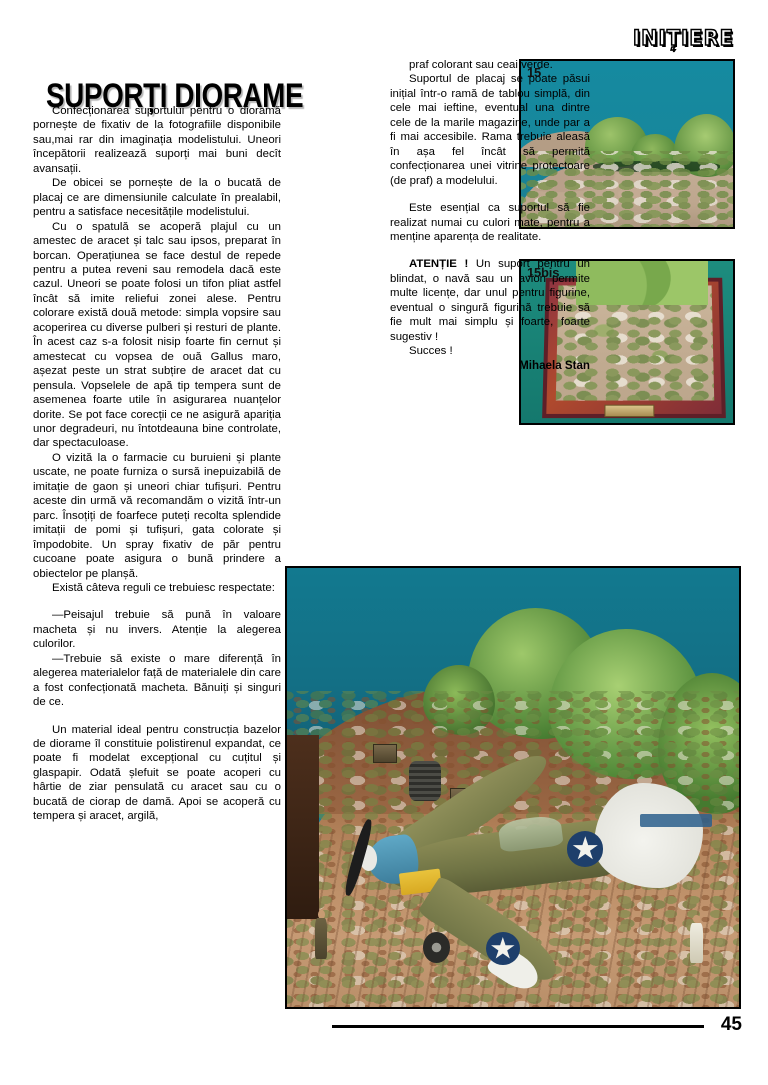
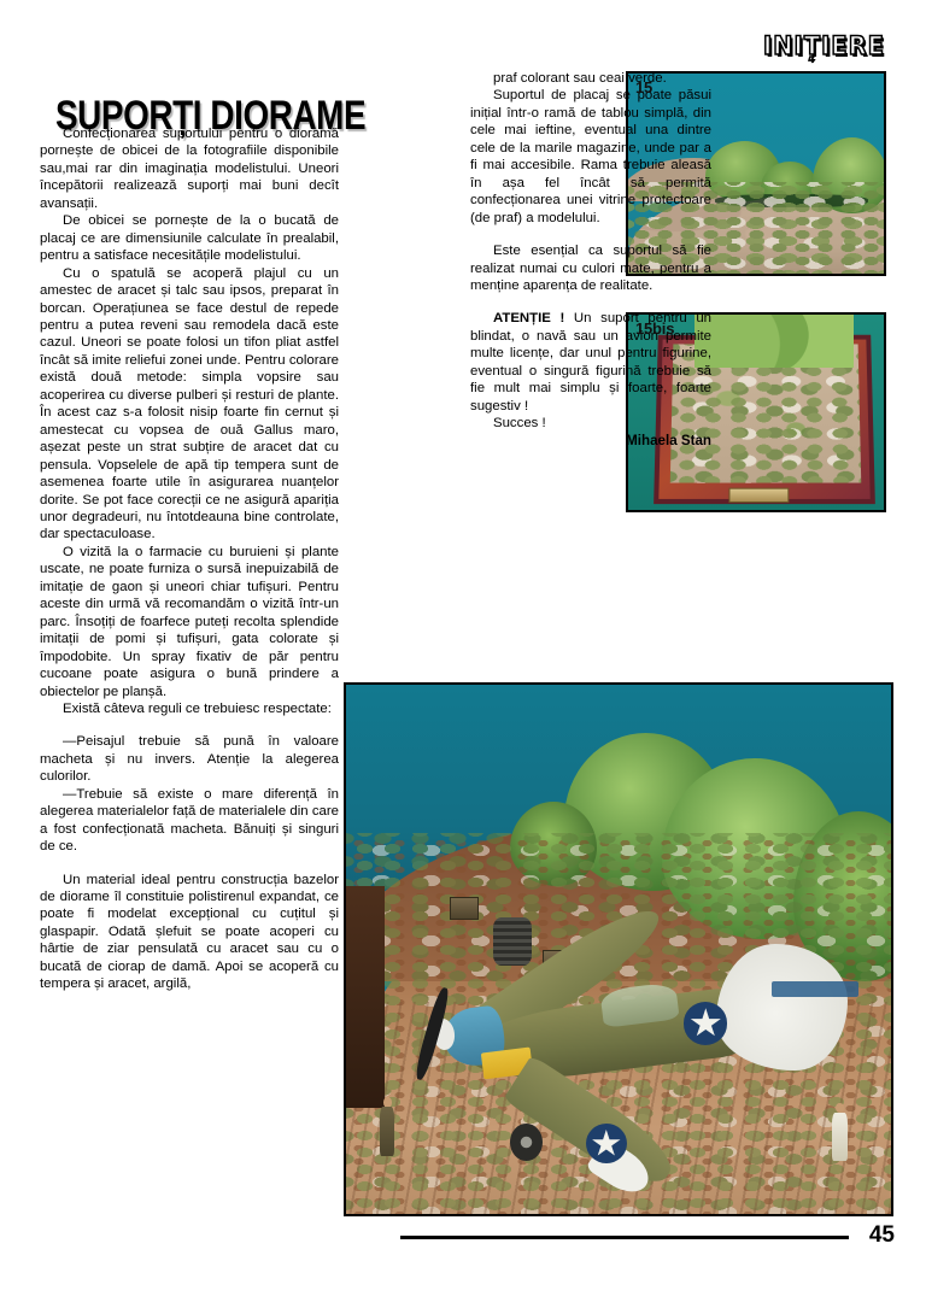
  INIȚIERE
  SUPORȚI DIORAME
  15
  15bis
- Confecționarea suportului pentru o dioramă pornește de fixativ de la fotografiile disponibile sau,mai rar din imaginația modelistului. Uneori începătorii realizează suporți mai buni decît avansații.
+ Confecționarea suportului pentru o dioramă pornește de obicei de la fotografiile disponibile sau,mai rar din imaginația modelistului. Uneori începătorii realizează suporți mai buni decît avansații.
  De obicei se pornește de la o bucată de placaj ce are dimensiunile calculate în prealabil, pentru a satisface necesitățile modelistului.
- Cu o spatulă se acoperă plajul cu un amestec de aracet și talc sau ipsos, preparat în borcan. Operațiunea se face destul de repede pentru a putea reveni sau remodela dacă este cazul. Uneori se poate folosi un tifon pliat astfel încât să imite reliefui zonei alese. Pentru colorare există două metode: simpla vopsire sau acoperirea cu diverse pulberi și resturi de plante. În acest caz s-a folosit nisip foarte fin cernut și amestecat cu vopsea de ouă Gallus maro, așezat peste un strat subțire de aracet dat cu pensula. Vopselele de apă tip tempera sunt de asemenea foarte utile în asigurarea nuanțelor dorite. Se pot face corecții ce ne asigură apariția unor degradeuri, nu întotdeauna bine controlate, dar spectaculoase.
+ Cu o spatulă se acoperă plajul cu un amestec de aracet și talc sau ipsos, preparat în borcan. Operațiunea se face destul de repede pentru a putea reveni sau remodela dacă este cazul. Uneori se poate folosi un tifon pliat astfel încât să imite reliefui zonei unde. Pentru colorare există două metode: simpla vopsire sau acoperirea cu diverse pulberi și resturi de plante. În acest caz s-a folosit nisip foarte fin cernut și amestecat cu vopsea de ouă Gallus maro, așezat peste un strat subțire de aracet dat cu pensula. Vopselele de apă tip tempera sunt de asemenea foarte utile în asigurarea nuanțelor dorite. Se pot face corecții ce ne asigură apariția unor degradeuri, nu întotdeauna bine controlate, dar spectaculoase.
  O vizită la o farmacie cu buruieni și plante uscate, ne poate furniza o sursă inepuizabilă de imitație de gaon și uneori chiar tufișuri. Pentru aceste din urmă vă recomandăm o vizită într-un parc. Însoțiți de foarfece puteți recolta splendide imitații de pomi și tufișuri, gata colorate și împodobite. Un spray fixativ de păr pentru cucoane poate asigura o bună prindere a obiectelor pe planșă.
  Există câteva reguli ce trebuiesc respectate:
  —Peisajul trebuie să pună în valoare macheta și nu invers. Atenție la alegerea culorilor.
  —Trebuie să existe o mare diferență în alegerea materialelor față de materialele din care a fost confecționată macheta. Bănuiți și singuri de ce.
  Un material ideal pentru construcția bazelor de diorame îl constituie polistirenul expandat, ce poate fi modelat excepțional cu cuțitul și glaspapir. Odată șlefuit se poate acoperi cu hârtie de ziar pensulată cu aracet sau cu o bucată de ciorap de damă. Apoi se acoperă cu tempera și aracet, argilă,
  praf colorant sau ceai verde.
  Suportul de placaj se poate păsui inițial într-o ramă de tablou simplă, din cele mai ieftine, eventual una dintre cele de la marile magazine, unde par a fi mai accesibile. Rama trebuie aleasă în așa fel încât să permită confecționarea unei vitrine protectoare (de praf) a modelului.
  Este esențial ca suportul să fie realizat numai cu culori mate, pentru a menține aparența de realitate.
  ATENȚIE ! Un suport pentru un blindat, o navă sau un avion permite multe licențe, dar unul pentru figurine, eventual o singură figurină trebuie să fie mult mai simplu și foarte, foarte sugestiv !
  Succes !
  Mihaela Stan
  45
